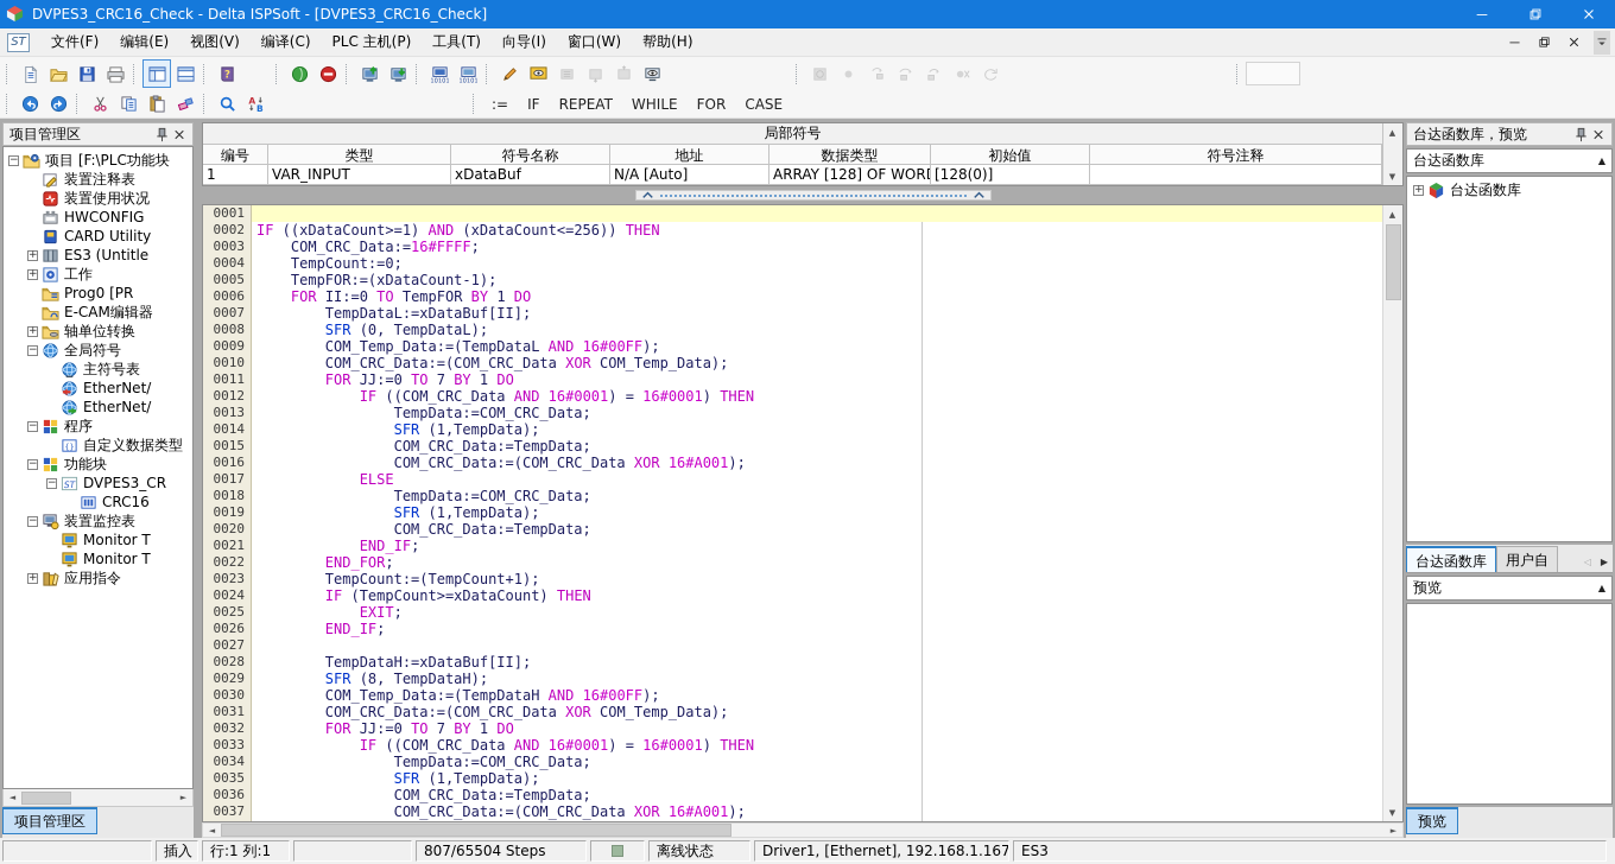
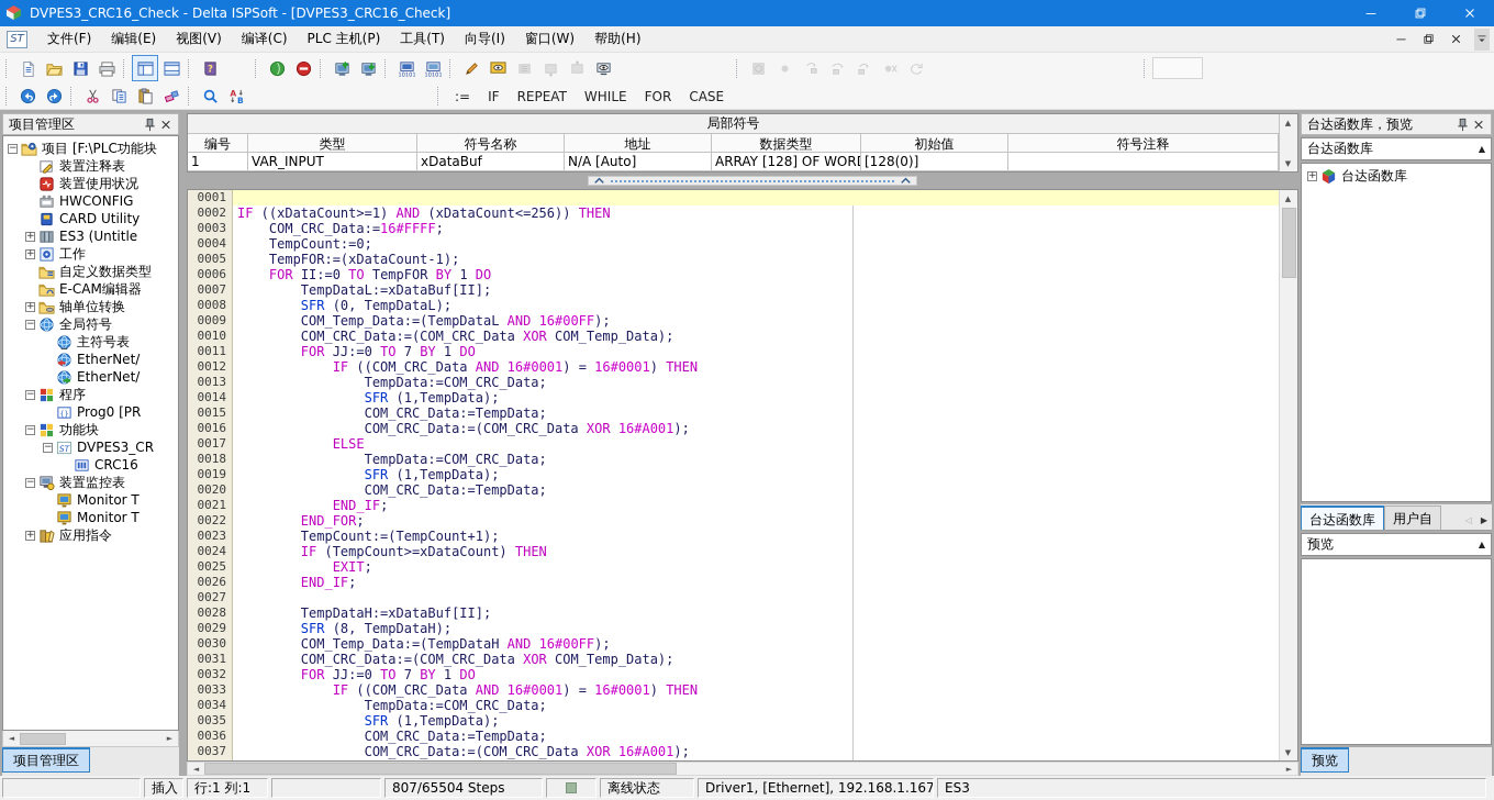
  DVPES3_CRC16_Check - Delta ISPSoft - [DVPES3_CRC16_Check]
  ST
  文件(F)
  编辑(E)
  视图(V)
  编译(C)
  PLC 主机(P)
  工具(T)
  向导(I)
  窗口(W)
  帮助(H)
  ?
  A
  B
  :=
  IF
  REPEAT
  WHILE
  FOR
  CASE
  项目管理区
  −
  项目 [F:\PLC功能块
  装置注释表
  装置使用状况
  HWCONFIG
  CARD Utility
  +
  ES3 (Untitle
  +
  工作
- Prog0 [PR
+ 自定义数据类型
  E-CAM编辑器
  +
  轴单位转换
  −
  全局符号
  主符号表
  EtherNet/
  EtherNet/
  −
  程序
  {}
- 自定义数据类型
+ Prog0 [PR
  −
  功能块
  −
  ST
  DVPES3_CR
  CRC16
  −
  装置监控表
  Monitor T
  Monitor T
  +
  应用指令
  ◄
  ►
  项目管理区
  局部符号
  编号
  类型
  符号名称
  地址
  数据类型
  初始值
  符号注释
  1
  VAR_INPUT
  xDataBuf
  N/A [Auto]
  ARRAY [128] OF WOR
  [128(0)]
  ▲
  ▼
  0001
  0002
  0003
  0004
  0005
  0006
  0007
  0008
  0009
  0010
  0011
  0012
  0013
  0014
  0015
  0016
  0017
  0018
  0019
  0020
  0021
  0022
  0023
  0024
  0025
  0026
  0027
  0028
  0029
  0030
  0031
  0032
  0033
  0034
  0035
  0036
  0037
  IF ((xDataCount>=1) AND (xDataCount<=256)) THEN
  COM_CRC_Data:=16#FFFF;
  TempCount:=0;
  TempFOR:=(xDataCount-1);
  FOR II:=0 TO TempFOR BY 1 DO
  TempDataL:=xDataBuf[II];
  SFR (0, TempDataL);
  COM_Temp_Data:=(TempDataL AND 16#00FF);
  COM_CRC_Data:=(COM_CRC_Data XOR COM_Temp_Data);
  FOR JJ:=0 TO 7 BY 1 DO
  IF ((COM_CRC_Data AND 16#0001) = 16#0001) THEN
  TempData:=COM_CRC_Data;
  SFR (1,TempData);
  COM_CRC_Data:=TempData;
  COM_CRC_Data:=(COM_CRC_Data XOR 16#A001);
  ELSE
  TempData:=COM_CRC_Data;
  SFR (1,TempData);
  COM_CRC_Data:=TempData;
  END_IF;
  END_FOR;
  TempCount:=(TempCount+1);
  IF (TempCount>=xDataCount) THEN
  EXIT;
  END_IF;
  TempDataH:=xDataBuf[II];
  SFR (8, TempDataH);
  COM_Temp_Data:=(TempDataH AND 16#00FF);
  COM_CRC_Data:=(COM_CRC_Data XOR COM_Temp_Data);
  FOR JJ:=0 TO 7 BY 1 DO
  IF ((COM_CRC_Data AND 16#0001) = 16#0001) THEN
  TempData:=COM_CRC_Data;
  SFR (1,TempData);
  COM_CRC_Data:=TempData;
  COM_CRC_Data:=(COM_CRC_Data XOR 16#A001);
  ▲
  ▼
  ◄
  ►
  台达函数库，预览
  台达函数库
  ▲
  +
  台达函数库
  台达函数库
  用户自
  ◁
  ▶
  预览
  ▲
  预览
  插入
  行:1 列:1
  807/65504 Steps
  离线状态
  Driver1, [Ethernet], 192.168.1.167
  ES3
